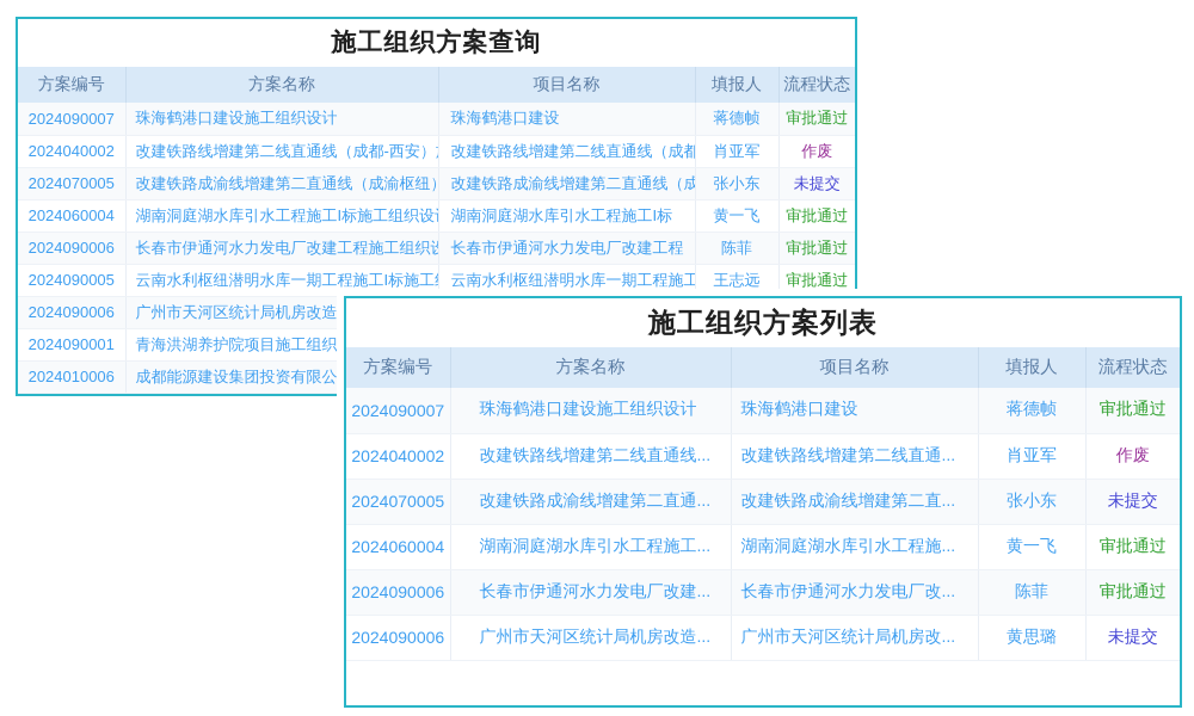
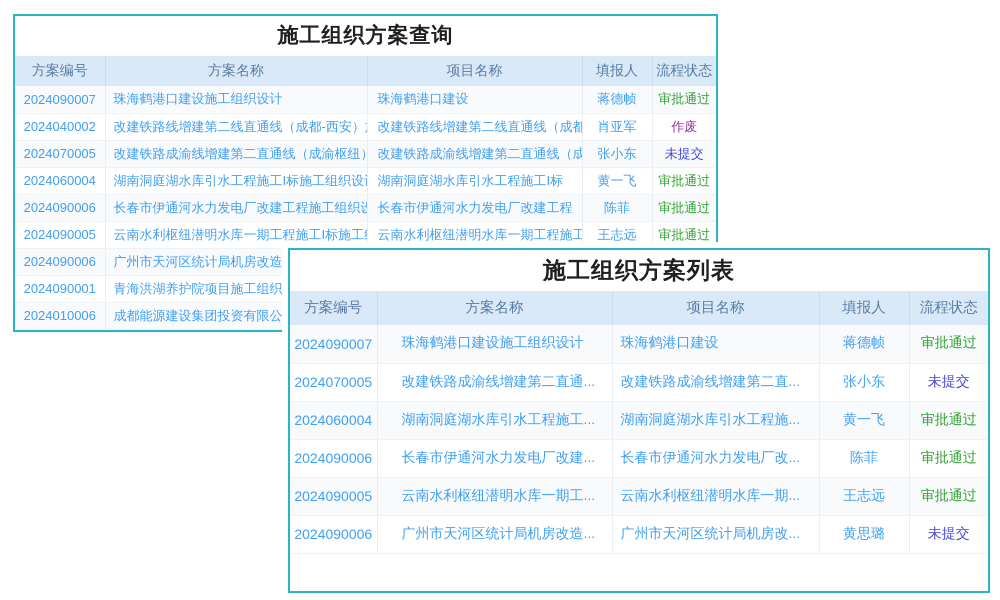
  施工组织方案查询
  方案编号	方案名称	项目名称	填报人	流程状态
  2024090007	珠海鹤港口建设施工组织设计	珠海鹤港口建设	蒋德帧	审批通过
  2024040002	改建铁路线增建第二线直通线（成都-西安）	改建铁路线增建第二线直通线（成都	肖亚军	作废
  2024070005	改建铁路成渝线增建第二直通线（成渝枢纽	改建铁路成渝线增建第二直通线（成	张小东	未提交
  2024060004	湖南洞庭湖水库引水工程施工I标施工组织设	湖南洞庭湖水库引水工程施工I标	黄一飞	审批通过
  2024090006	长春市伊通河水力发电厂改建工程施工组织	长春市伊通河水力发电厂改建工程	陈菲	审批通过
  2024090005	云南水利枢纽潜明水库一期工程施工I标施工	云南水利枢纽潜明水库一期工程施工	王志远	审批通过
  2024090006	广州市天河区统计局机房改造
  2024090001	青海洪湖养护院项目施工组织
  2024010006	成都能源建设集团投资有限公
  施工组织方案列表
  方案编号	方案名称	项目名称	填报人	流程状态
  2024090007	珠海鹤港口建设施工组织设计	珠海鹤港口建设	蒋德帧	审批通过
- 2024040002	改建铁路线增建第二线直通线...	改建铁路线增建第二线直通...	肖亚军	作废
  2024070005	改建铁路成渝线增建第二直通...	改建铁路成渝线增建第二直...	张小东	未提交
  2024060004	湖南洞庭湖水库引水工程施工...	湖南洞庭湖水库引水工程施...	黄一飞	审批通过
  2024090006	长春市伊通河水力发电厂改建...	长春市伊通河水力发电厂改...	陈菲	审批通过
+ 2024090005	云南水利枢纽潜明水库一期工...	云南水利枢纽潜明水库一期...	王志远	审批通过
  2024090006	广州市天河区统计局机房改造...	广州市天河区统计局机房改...	黄思璐	未提交
